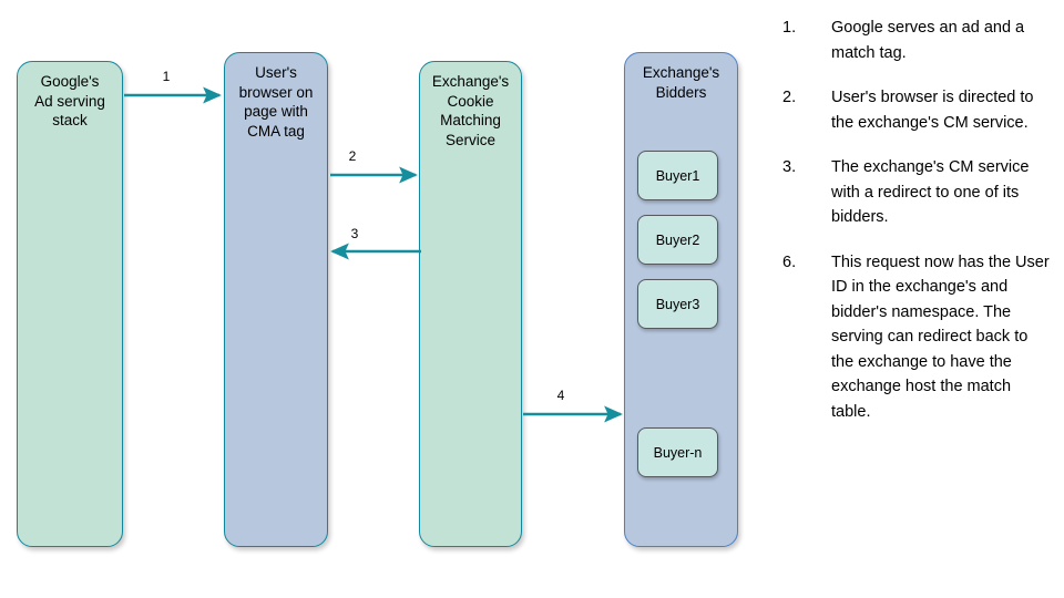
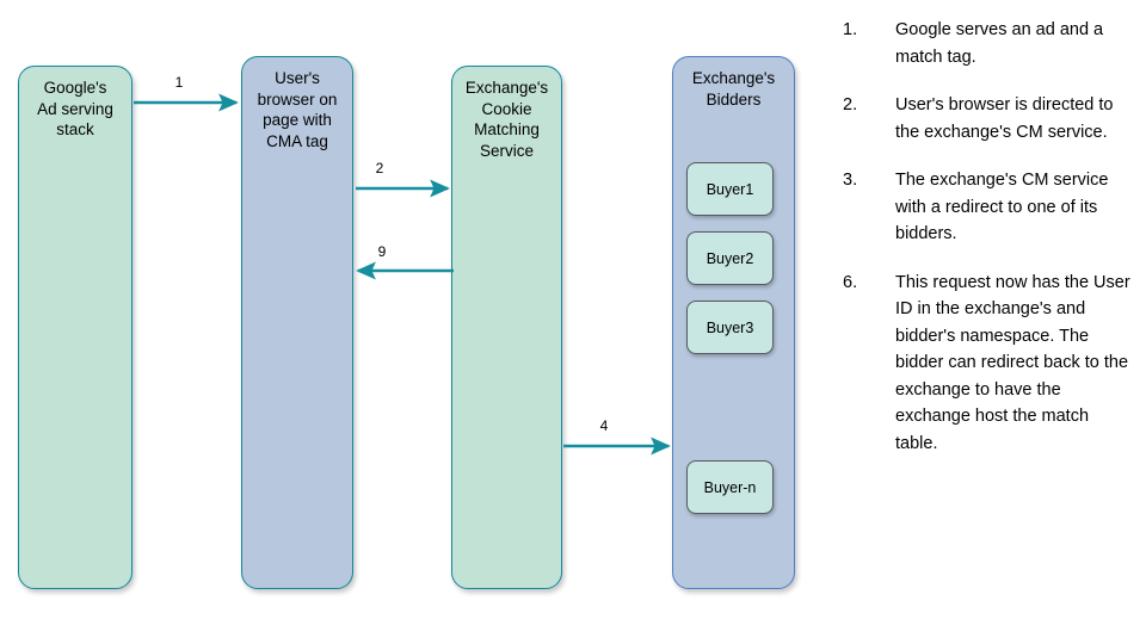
  Google's
  Ad serving
  stack
  User's
  browser on
  page with
  CMA tag
  Exchange's
  Cookie
  Matching
  Service
  Exchange's
  Bidders
  Buyer1
  Buyer2
  Buyer3
  Buyer-n
  1
  2
- 3
+ 9
  4
  1.
  Google serves an ad and a match tag.
  2.
  User's browser is directed to the exchange's CM service.
  3.
  The exchange's CM service with a redirect to one of its bidders.
  6.
- This request now has the User ID in the exchange's and bidder's namespace. The serving can redirect back to the exchange to have the exchange host the match table.
+ This request now has the User ID in the exchange's and bidder's namespace. The bidder can redirect back to the exchange to have the exchange host the match table.
